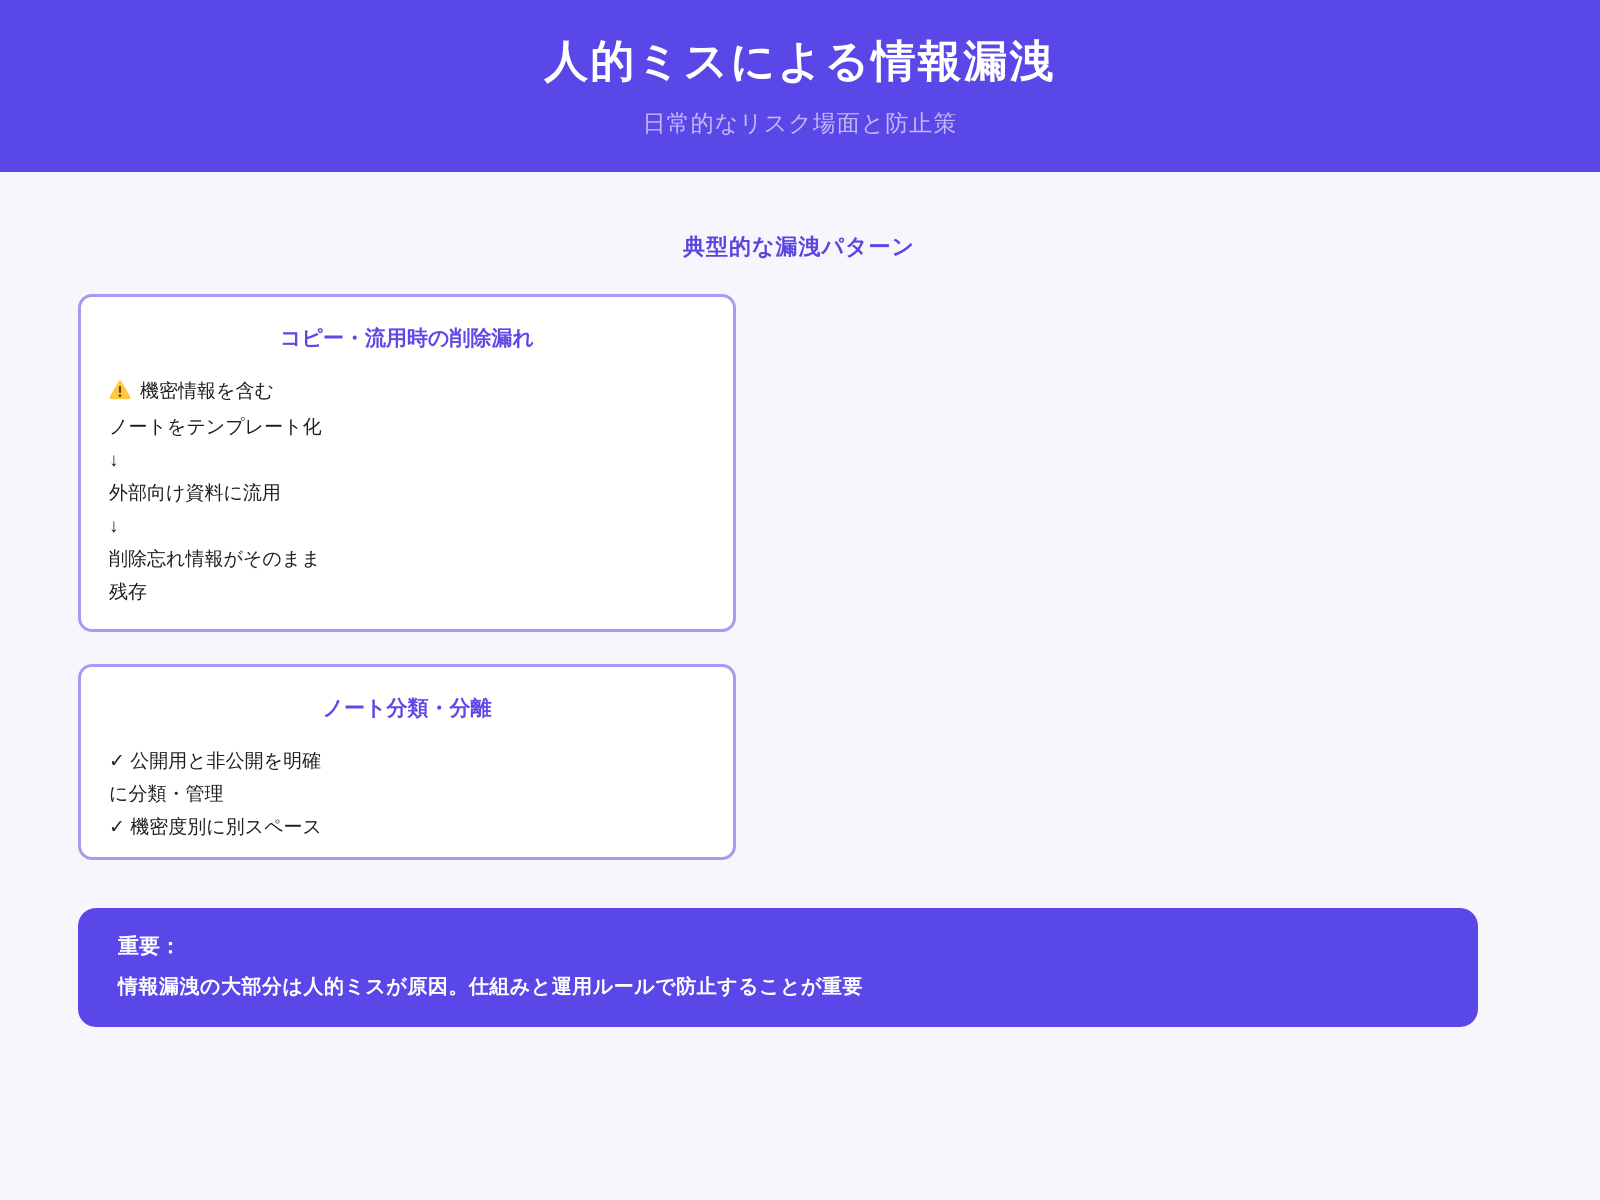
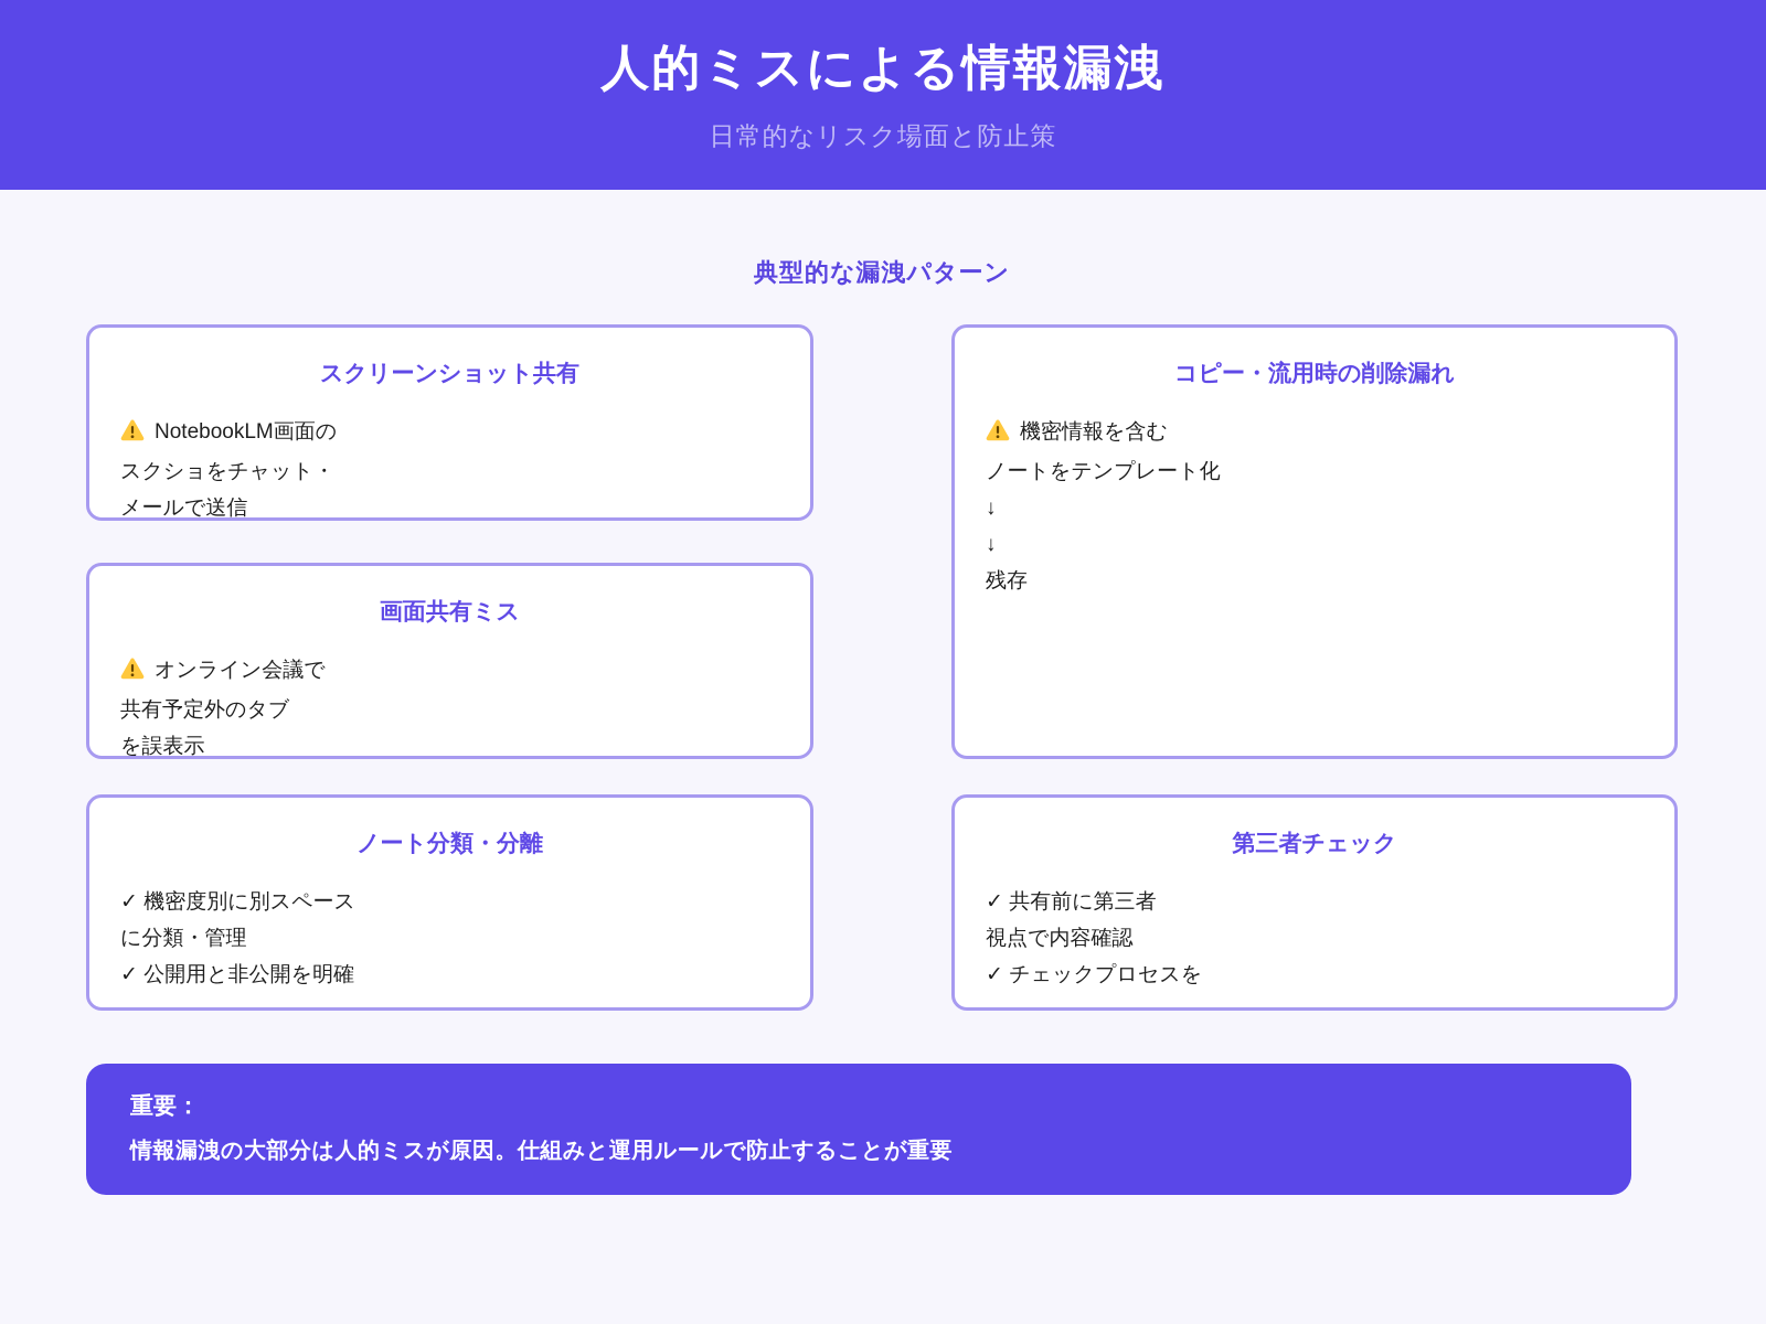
  人的ミスによる情報漏洩
  日常的なリスク場面と防止策
  典型的な漏洩パターン
+ スクリーンショット共有
+ NotebookLM画面の
+ スクショをチャット・
+ メールで送信
+ 画面共有ミス
+ オンライン会議で
+ 共有予定外のタブ
+ を誤表示
  コピー・流用時の削除漏れ
  機密情報を含む
  ノートをテンプレート化
  ↓
- 外部向け資料に流用
  ↓
- 削除忘れ情報がそのまま
  残存
  ノート分類・分離
- ✓ 公開用と非公開を明確
+ ✓ 機密度別に別スペース
  に分類・管理
- ✓ 機密度別に別スペース
+ ✓ 公開用と非公開を明確
+ 第三者チェック
+ ✓ 共有前に第三者
+ 視点で内容確認
+ ✓ チェックプロセスを
  重要：
  情報漏洩の大部分は人的ミスが原因。仕組みと運用ルールで防止することが重要
